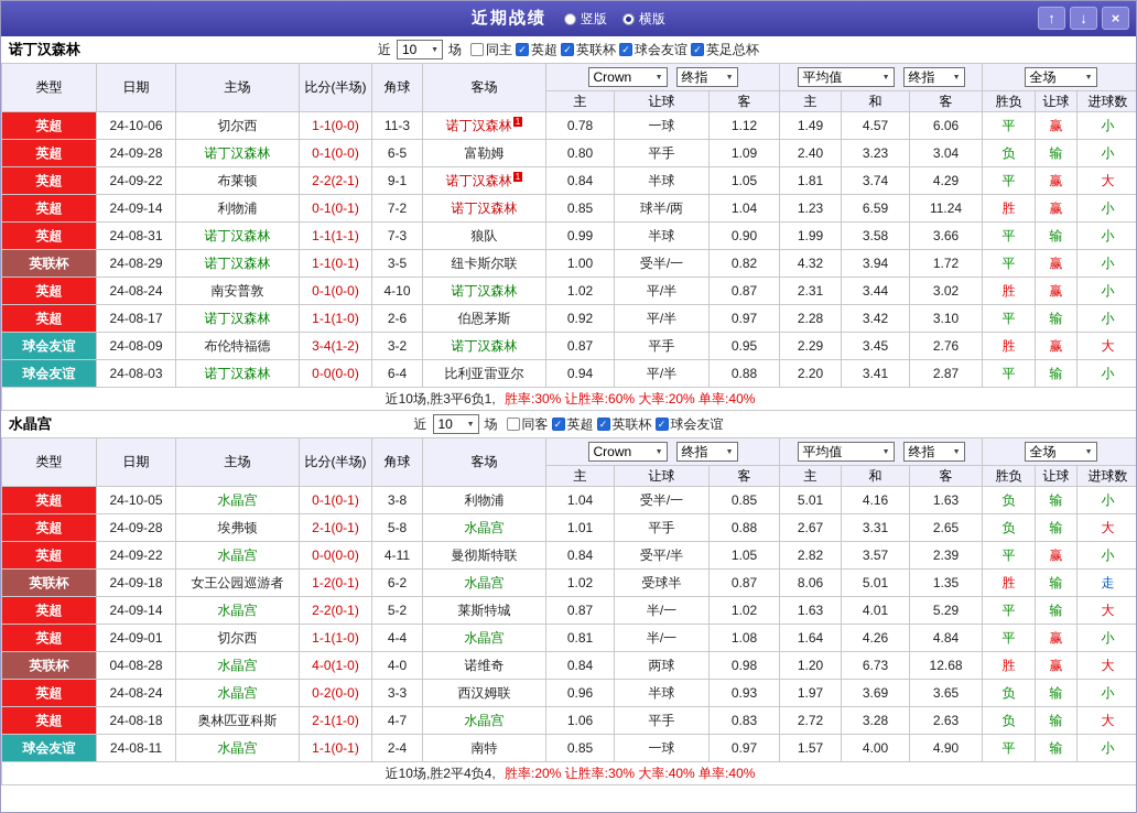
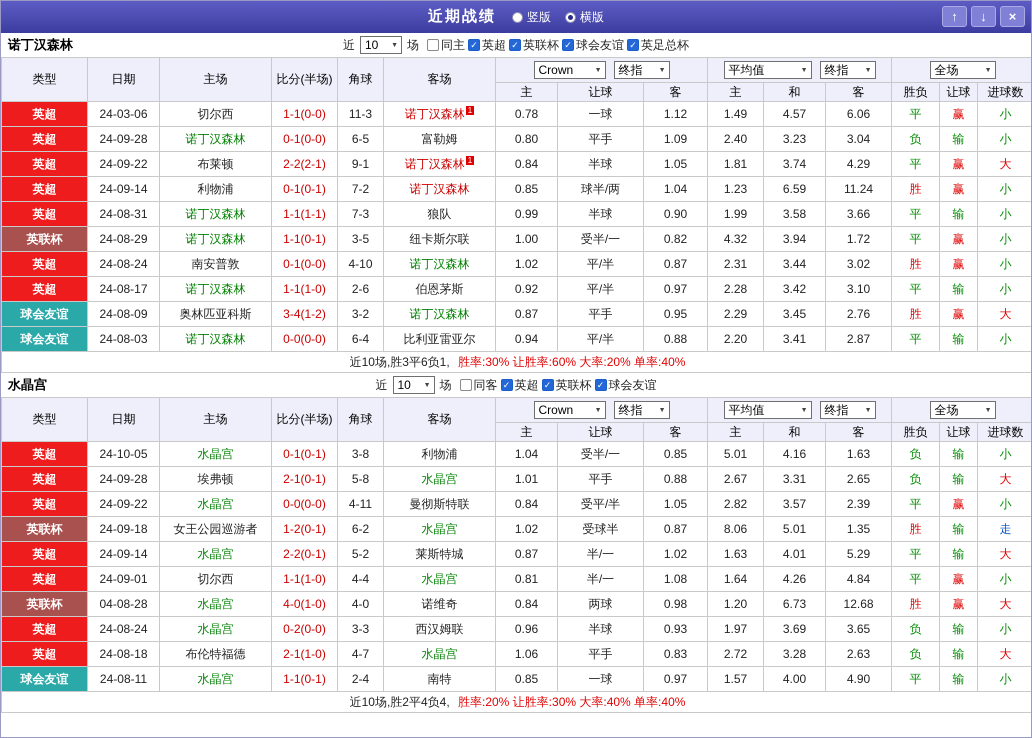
  近期战绩
  竖版
  横版
  ↑
  ↓
  ×
  诺丁汉森林
  近
  10
  场
  同主
  ✓
  英超
  ✓
  英联杯
  ✓
  球会友谊
  ✓
  英足总杯
  类型	日期	主场	比分(半场)	角球	客场	Crown 终指	平均值 终指	全场
  主	让球	客	主	和	客	胜负	让球	进球数
- 英超	24-10-06	切尔西	1-1(0-0)	11-3	诺丁汉森林 1	0.78	一球	1.12	1.49	4.57	6.06	平	赢	小
+ 英超	24-03-06	切尔西	1-1(0-0)	11-3	诺丁汉森林 1	0.78	一球	1.12	1.49	4.57	6.06	平	赢	小
  英超	24-09-28	诺丁汉森林	0-1(0-0)	6-5	富勒姆	0.80	平手	1.09	2.40	3.23	3.04	负	输	小
  英超	24-09-22	布莱顿	2-2(2-1)	9-1	诺丁汉森林 1	0.84	半球	1.05	1.81	3.74	4.29	平	赢	大
  英超	24-09-14	利物浦	0-1(0-1)	7-2	诺丁汉森林	0.85	球半/两	1.04	1.23	6.59	11.24	胜	赢	小
  英超	24-08-31	诺丁汉森林	1-1(1-1)	7-3	狼队	0.99	半球	0.90	1.99	3.58	3.66	平	输	小
  英联杯	24-08-29	诺丁汉森林	1-1(0-1)	3-5	纽卡斯尔联	1.00	受半/一	0.82	4.32	3.94	1.72	平	赢	小
  英超	24-08-24	南安普敦	0-1(0-0)	4-10	诺丁汉森林	1.02	平/半	0.87	2.31	3.44	3.02	胜	赢	小
  英超	24-08-17	诺丁汉森林	1-1(1-0)	2-6	伯恩茅斯	0.92	平/半	0.97	2.28	3.42	3.10	平	输	小
- 球会友谊	24-08-09	布伦特福德	3-4(1-2)	3-2	诺丁汉森林	0.87	平手	0.95	2.29	3.45	2.76	胜	赢	大
+ 球会友谊	24-08-09	奥林匹亚科斯	3-4(1-2)	3-2	诺丁汉森林	0.87	平手	0.95	2.29	3.45	2.76	胜	赢	大
  球会友谊	24-08-03	诺丁汉森林	0-0(0-0)	6-4	比利亚雷亚尔	0.94	平/半	0.88	2.20	3.41	2.87	平	输	小
  近10场,胜3平6负1, 胜率:30% 让胜率:60% 大率:20% 单率:40%
  水晶宫
  近
  10
  场
  同客
  ✓
  英超
  ✓
  英联杯
  ✓
  球会友谊
  类型	日期	主场	比分(半场)	角球	客场	Crown 终指	平均值 终指	全场
  主	让球	客	主	和	客	胜负	让球	进球数
  英超	24-10-05	水晶宫	0-1(0-1)	3-8	利物浦	1.04	受半/一	0.85	5.01	4.16	1.63	负	输	小
  英超	24-09-28	埃弗顿	2-1(0-1)	5-8	水晶宫	1.01	平手	0.88	2.67	3.31	2.65	负	输	大
  英超	24-09-22	水晶宫	0-0(0-0)	4-11	曼彻斯特联	0.84	受平/半	1.05	2.82	3.57	2.39	平	赢	小
  英联杯	24-09-18	女王公园巡游者	1-2(0-1)	6-2	水晶宫	1.02	受球半	0.87	8.06	5.01	1.35	胜	输	走
  英超	24-09-14	水晶宫	2-2(0-1)	5-2	莱斯特城	0.87	半/一	1.02	1.63	4.01	5.29	平	输	大
  英超	24-09-01	切尔西	1-1(1-0)	4-4	水晶宫	0.81	半/一	1.08	1.64	4.26	4.84	平	赢	小
  英联杯	04-08-28	水晶宫	4-0(1-0)	4-0	诺维奇	0.84	两球	0.98	1.20	6.73	12.68	胜	赢	大
  英超	24-08-24	水晶宫	0-2(0-0)	3-3	西汉姆联	0.96	半球	0.93	1.97	3.69	3.65	负	输	小
- 英超	24-08-18	奥林匹亚科斯	2-1(1-0)	4-7	水晶宫	1.06	平手	0.83	2.72	3.28	2.63	负	输	大
+ 英超	24-08-18	布伦特福德	2-1(1-0)	4-7	水晶宫	1.06	平手	0.83	2.72	3.28	2.63	负	输	大
  球会友谊	24-08-11	水晶宫	1-1(0-1)	2-4	南特	0.85	一球	0.97	1.57	4.00	4.90	平	输	小
  近10场,胜2平4负4, 胜率:20% 让胜率:30% 大率:40% 单率:40%
